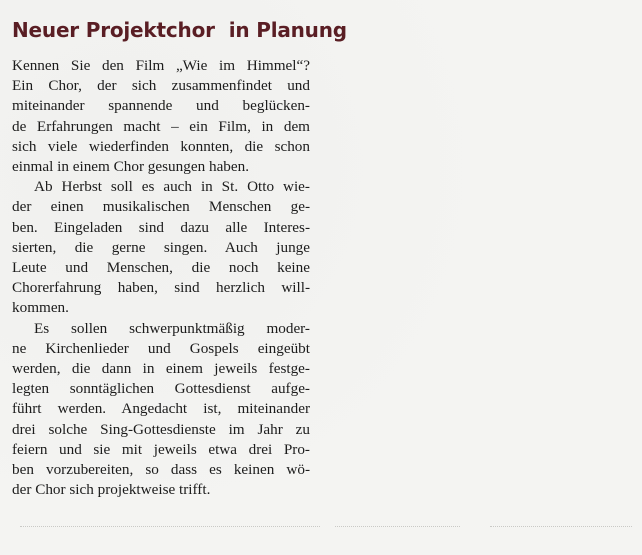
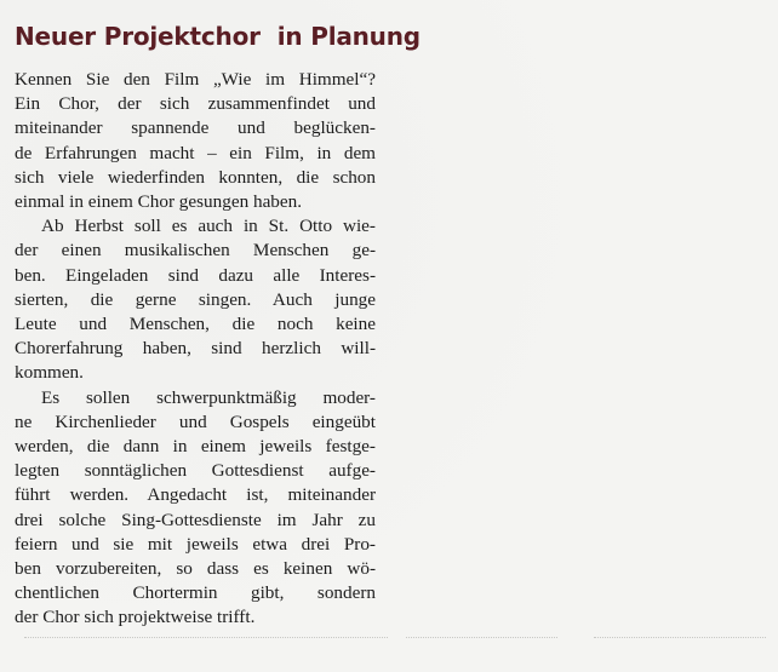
  Neuer Projektchor in Planung
  Kennen Sie den Film „Wie im Himmel“?
  Ein Chor, der sich zusammenfindet und
  miteinander spannende und beglücken-
  de Erfahrungen macht – ein Film, in dem
  sich viele wiederfinden konnten, die schon
  einmal in einem Chor gesungen haben.
  Ab Herbst soll es auch in St. Otto wie-
  der einen musikalischen Menschen ge-
  ben. Eingeladen sind dazu alle Interes-
  sierten, die gerne singen. Auch junge
  Leute und Menschen, die noch keine
  Chorerfahrung haben, sind herzlich will-
  kommen.
  Es sollen schwerpunktmäßig moder-
  ne Kirchenlieder und Gospels eingeübt
  werden, die dann in einem jeweils festge-
  legten sonntäglichen Gottesdienst aufge-
  führt werden. Angedacht ist, miteinander
  drei solche Sing-Gottesdienste im Jahr zu
  feiern und sie mit jeweils etwa drei Pro-
  ben vorzubereiten, so dass es keinen wö-
+ chentlichen Chortermin gibt, sondern
  der Chor sich projektweise trifft.
